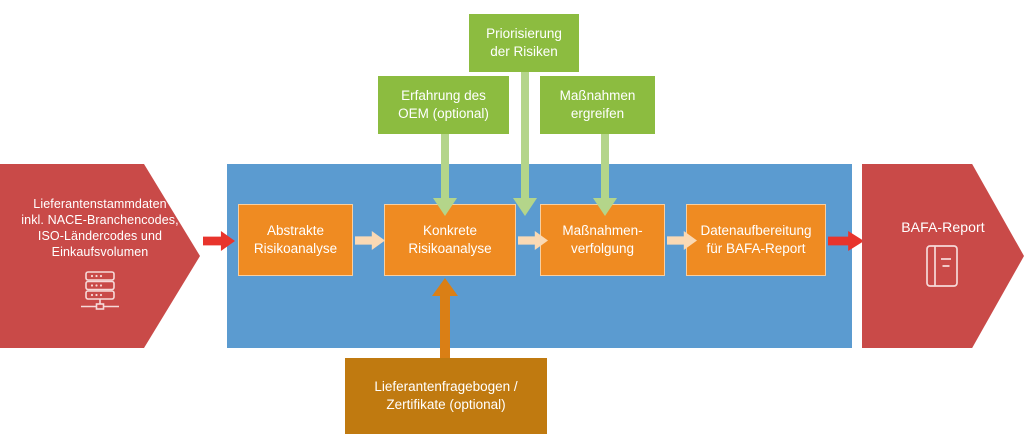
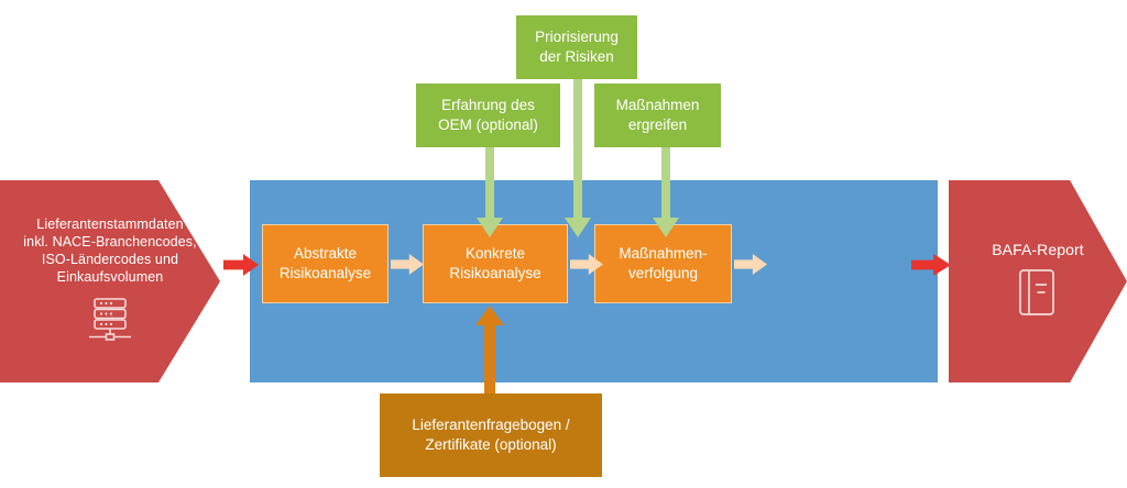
  Lieferantenstammdaten
  inkl. NACE-Branchencodes,
  ISO-Ländercodes und
  Einkaufsvolumen
  Abstrakte
  Risikoanalyse
  Konkrete
  Risikoanalyse
  Maßnahmen-
  verfolgung
- Datenaufbereitung
- für BAFA-Report
  BAFA-Report
  Erfahrung des
  OEM (optional)
  Priorisierung
  der Risiken
  Maßnahmen
  ergreifen
  Lieferantenfragebogen /
  Zertifikate (optional)
